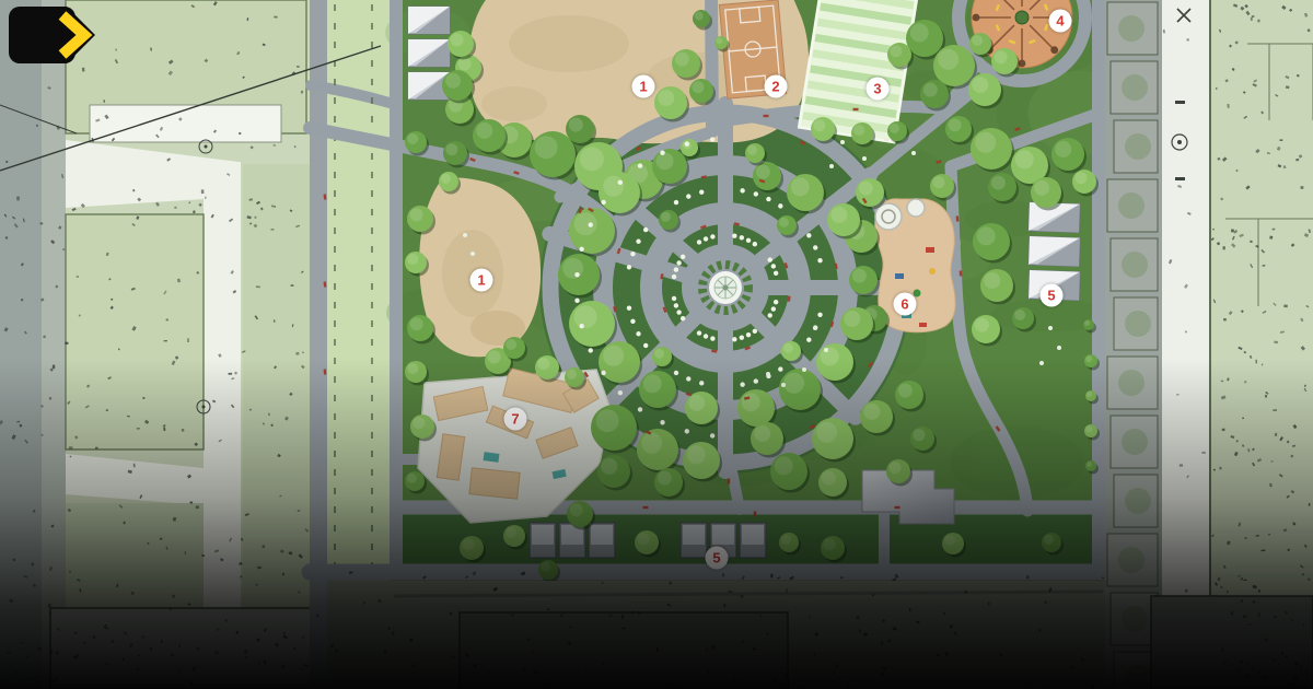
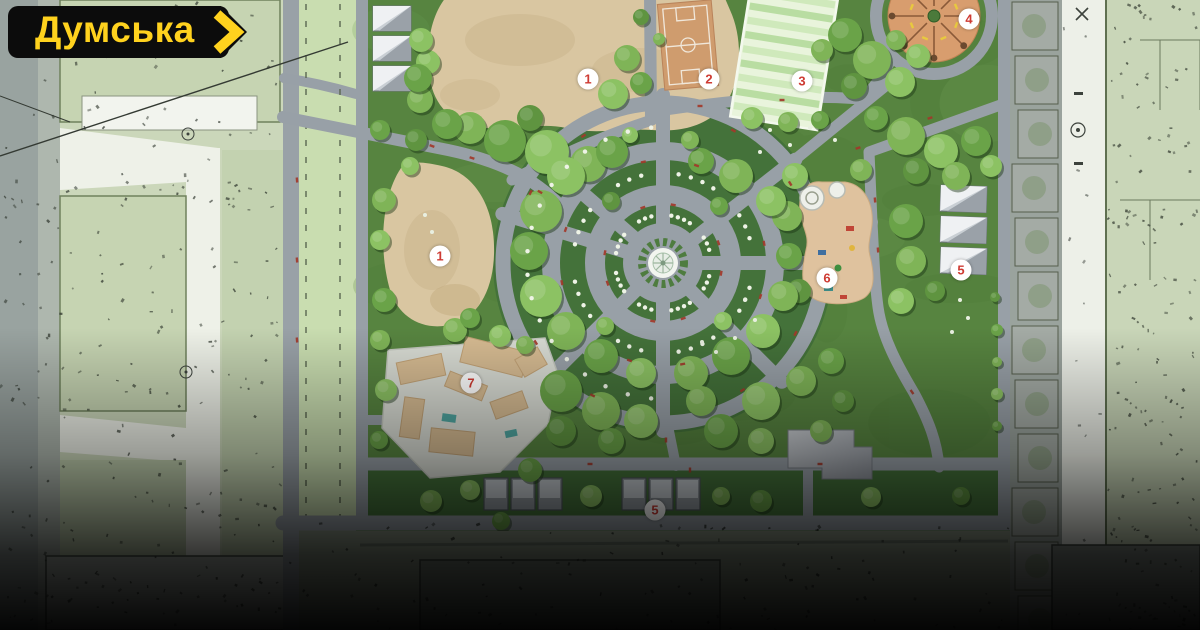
+ Думська
